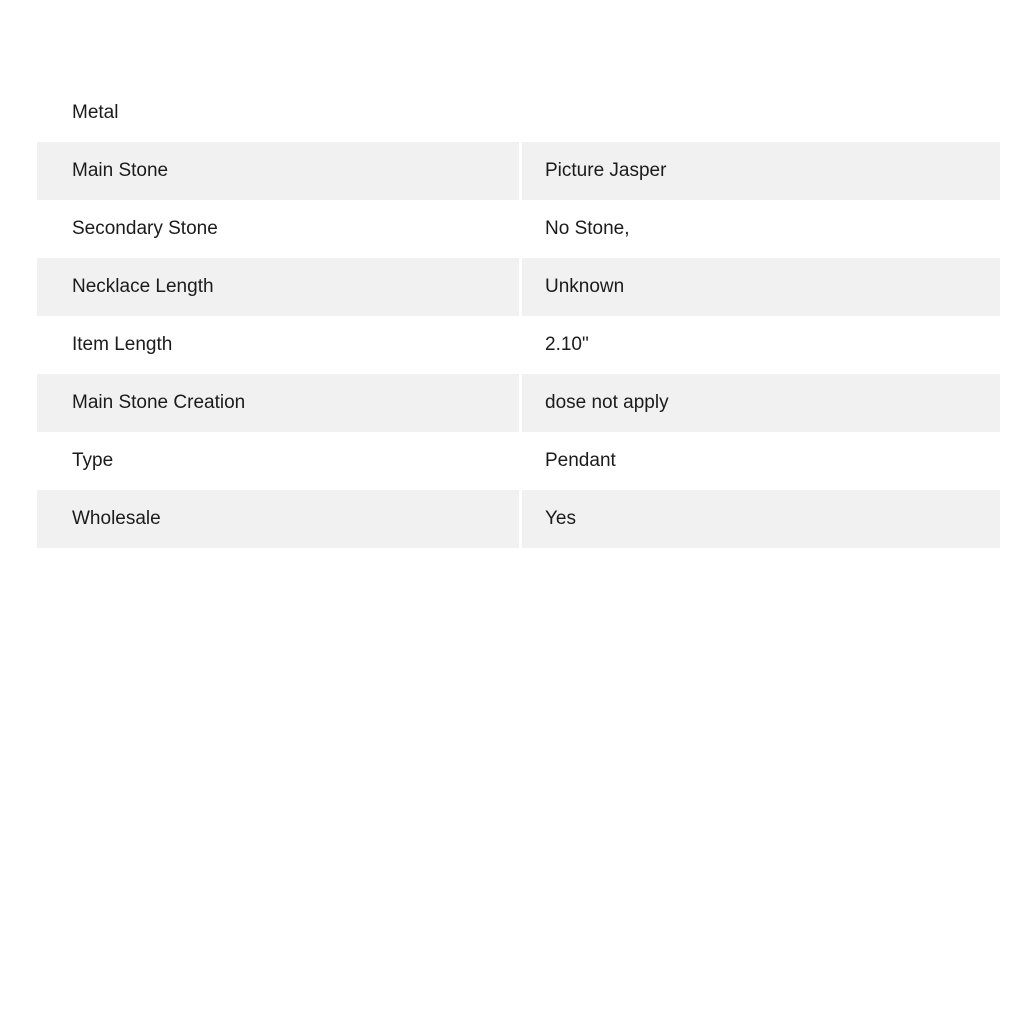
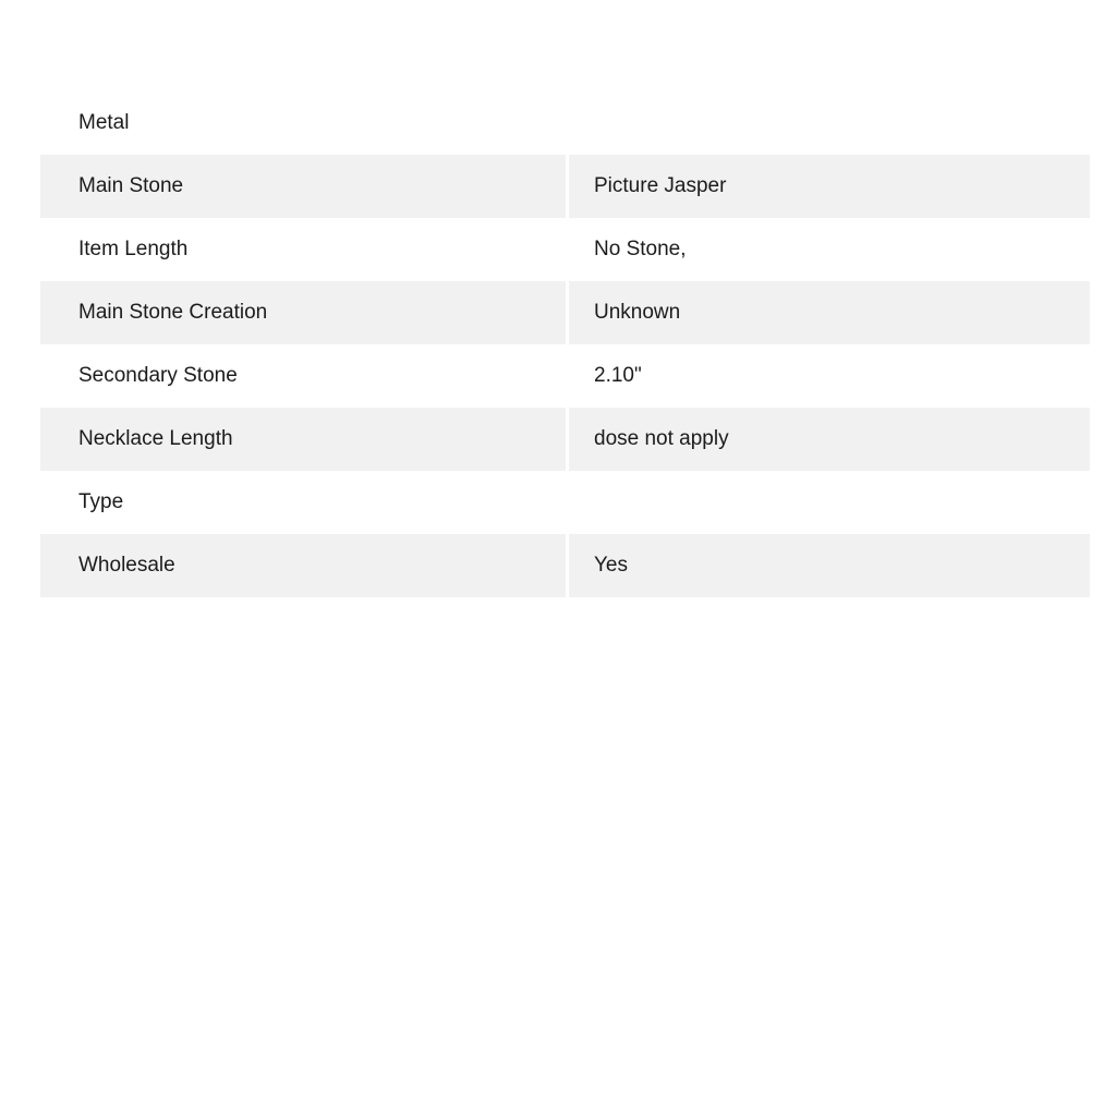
  Metal
  Main Stone
  Picture Jasper
- Secondary Stone
+ Item Length
  No Stone,
- Necklace Length
+ Main Stone Creation
  Unknown
- Item Length
+ Secondary Stone
  2.10"
- Main Stone Creation
+ Necklace Length
  dose not apply
  Type
- Pendant
  Wholesale
  Yes
